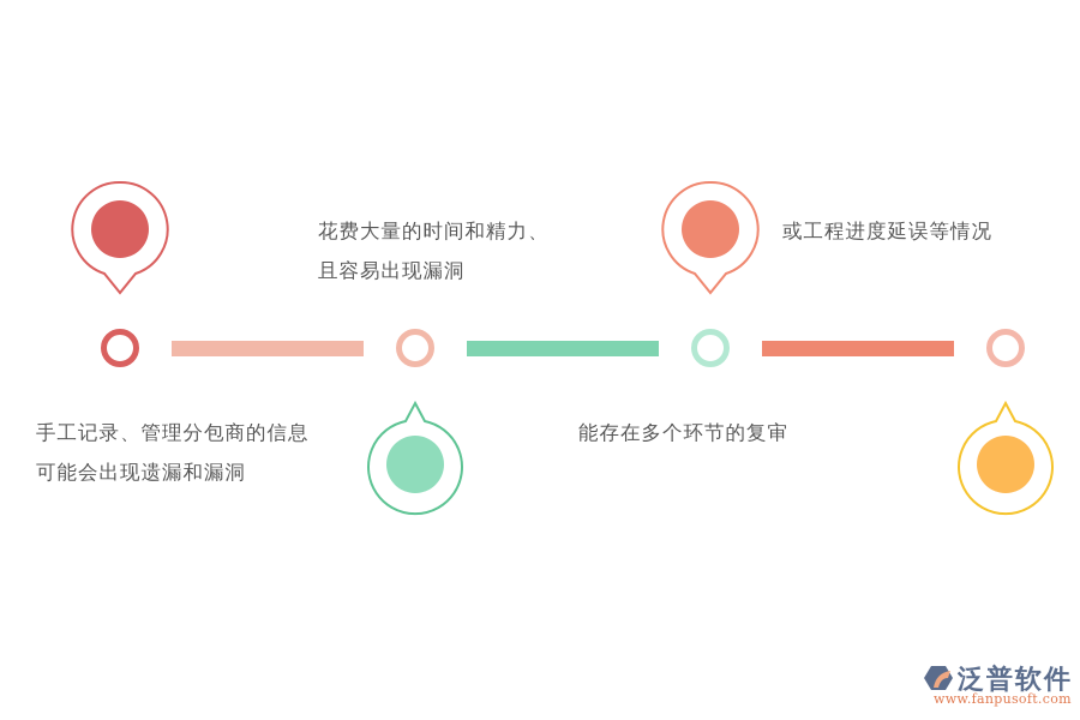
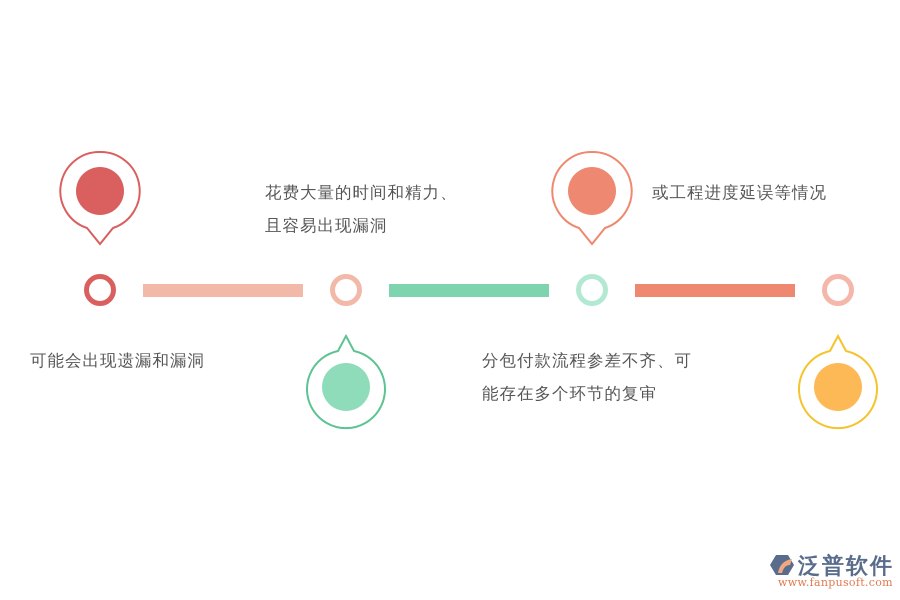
- 手工记录、管理分包商的信息
  可能会出现遗漏和漏洞
  花费大量的时间和精力、
  且容易出现漏洞
+ 分包付款流程参差不齐、可
  能存在多个环节的复审
  或工程进度延误等情况
  泛普软件
  www.fanpusoft.com
